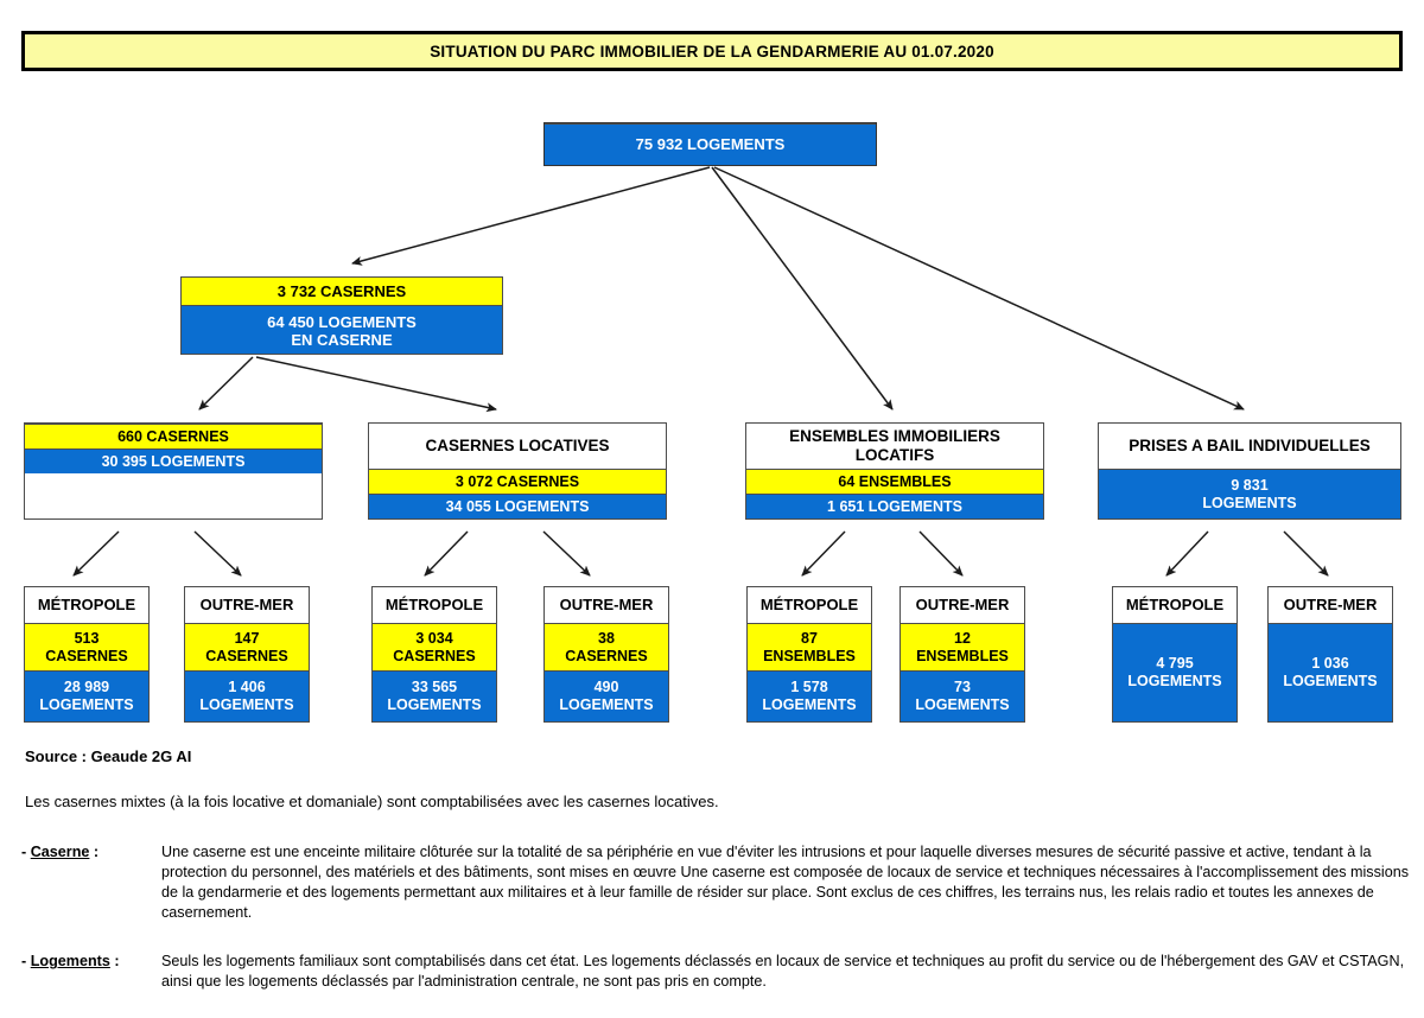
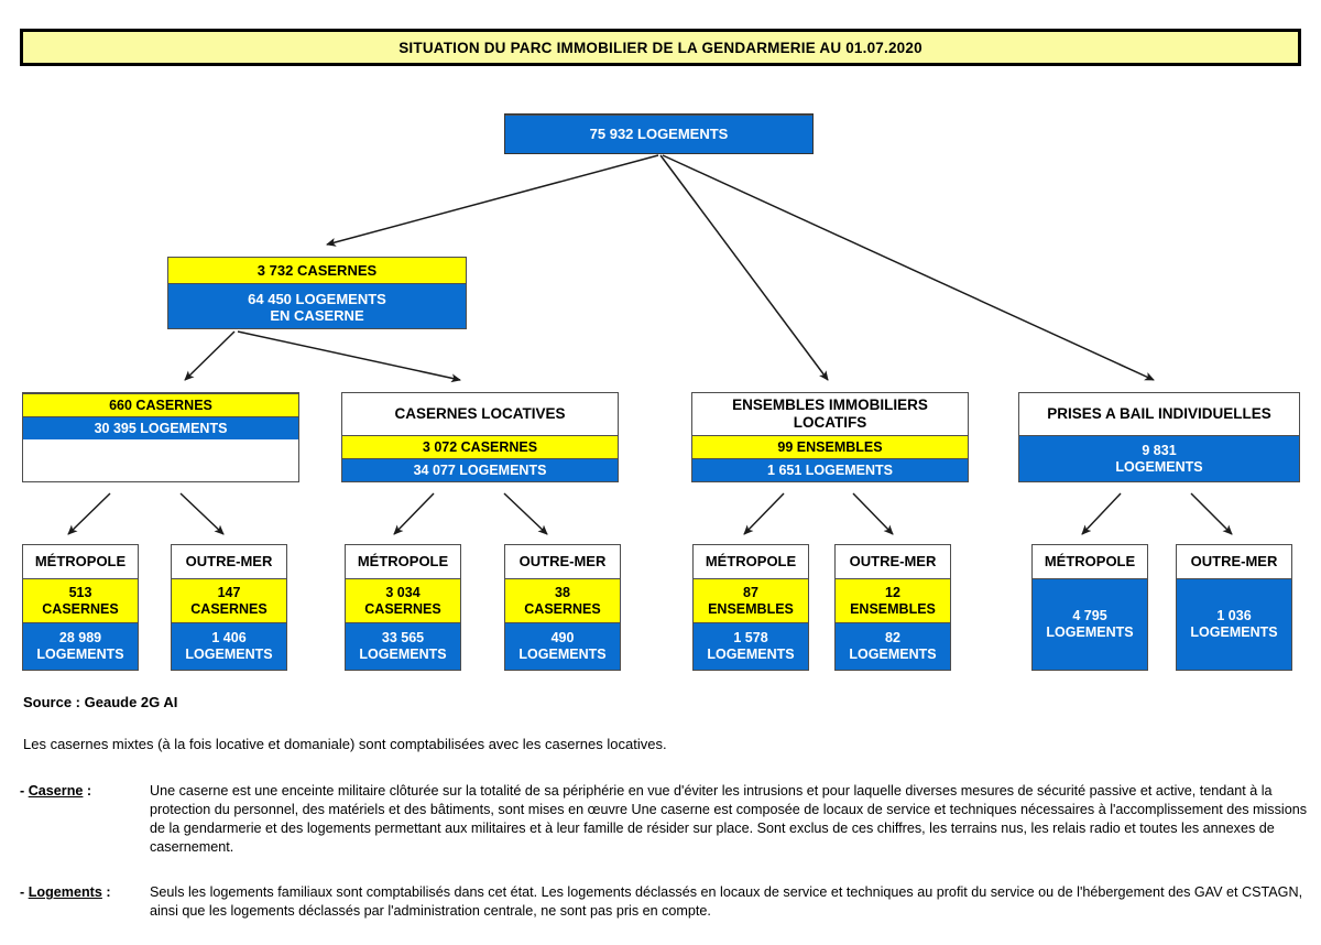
  SITUATION DU PARC IMMOBILIER DE LA GENDARMERIE AU 01.07.2020
  75 932 LOGEMENTS
  3 732 CASERNES
  64 450 LOGEMENTS
  EN CASERNE
  660 CASERNES
  30 395 LOGEMENTS
  CASERNES LOCATIVES
  3 072 CASERNES
- 34 055 LOGEMENTS
+ 34 077 LOGEMENTS
  ENSEMBLES IMMOBILIERS
  LOCATIFS
- 64 ENSEMBLES
+ 99 ENSEMBLES
  1 651 LOGEMENTS
  PRISES A BAIL INDIVIDUELLES
  9 831
  LOGEMENTS
  MÉTROPOLE
  513
  CASERNES
  28 989
  LOGEMENTS
  OUTRE-MER
  147
  CASERNES
  1 406
  LOGEMENTS
  MÉTROPOLE
  3 034
  CASERNES
  33 565
  LOGEMENTS
  OUTRE-MER
  38
  CASERNES
  490
  LOGEMENTS
  MÉTROPOLE
  87
  ENSEMBLES
  1 578
  LOGEMENTS
  OUTRE-MER
  12
  ENSEMBLES
- 73
+ 82
  LOGEMENTS
  MÉTROPOLE
  4 795
  LOGEMENTS
  OUTRE-MER
  1 036
  LOGEMENTS
  Source : Geaude 2G AI
  Les casernes mixtes (à la fois locative et domaniale) sont comptabilisées avec les casernes locatives.
  - Caserne :
  Une caserne est une enceinte militaire clôturée sur la totalité de sa périphérie en vue d'éviter les intrusions et pour laquelle diverses mesures de sécurité passive et active, tendant à la protection du personnel, des matériels et des bâtiments, sont mises en œuvre Une caserne est composée de locaux de service et techniques nécessaires à l'accomplissement des missions de la gendarmerie et des logements permettant aux militaires et à leur famille de résider sur place. Sont exclus de ces chiffres, les terrains nus, les relais radio et toutes les annexes de casernement.
  - Logements :
  Seuls les logements familiaux sont comptabilisés dans cet état. Les logements déclassés en locaux de service et techniques au profit du service ou de l'hébergement des GAV et CSTAGN, ainsi que les logements déclassés par l'administration centrale, ne sont pas pris en compte.
